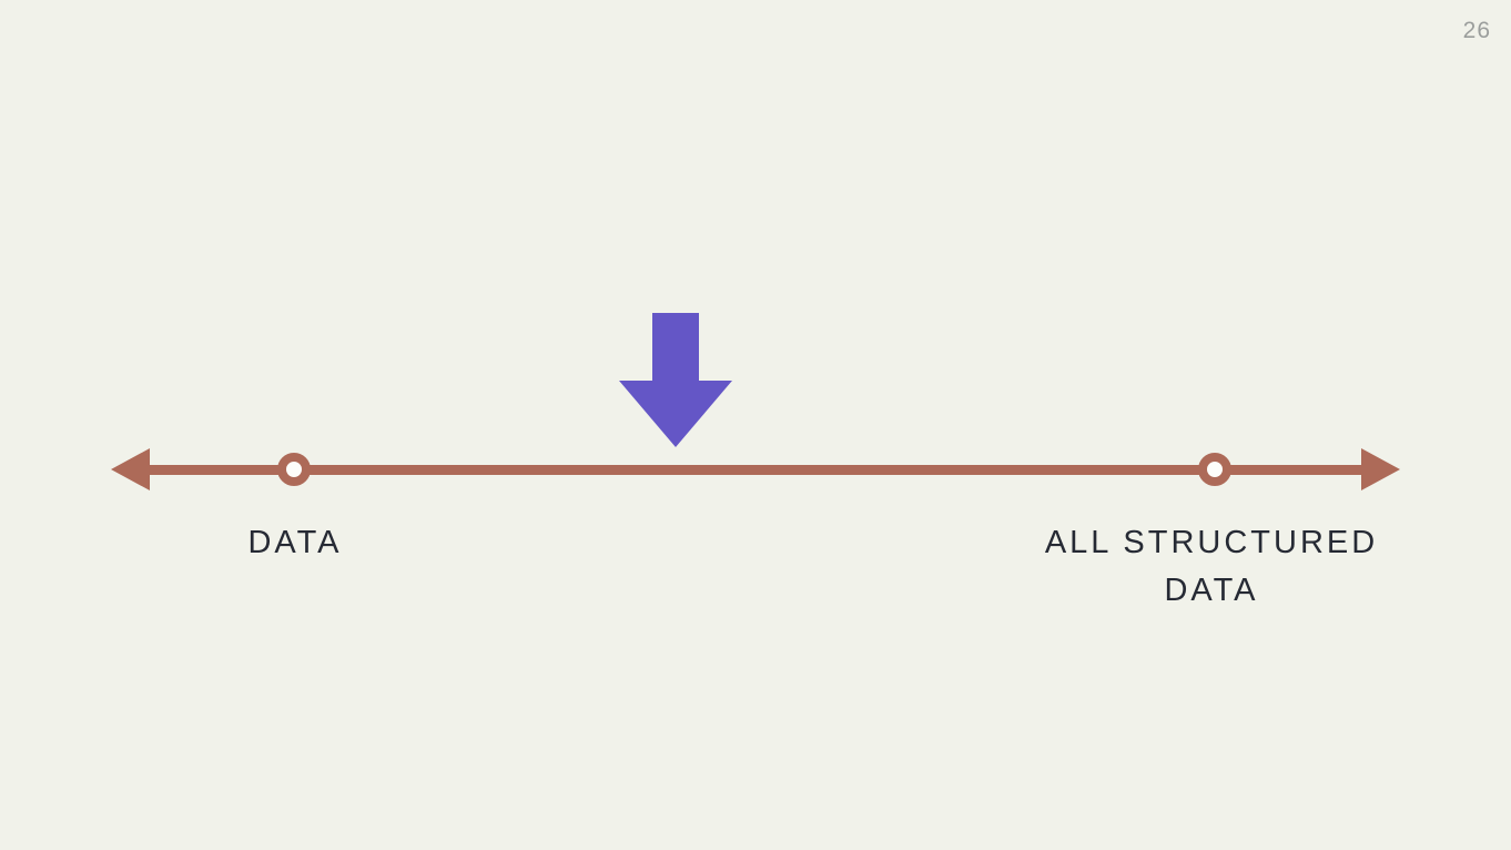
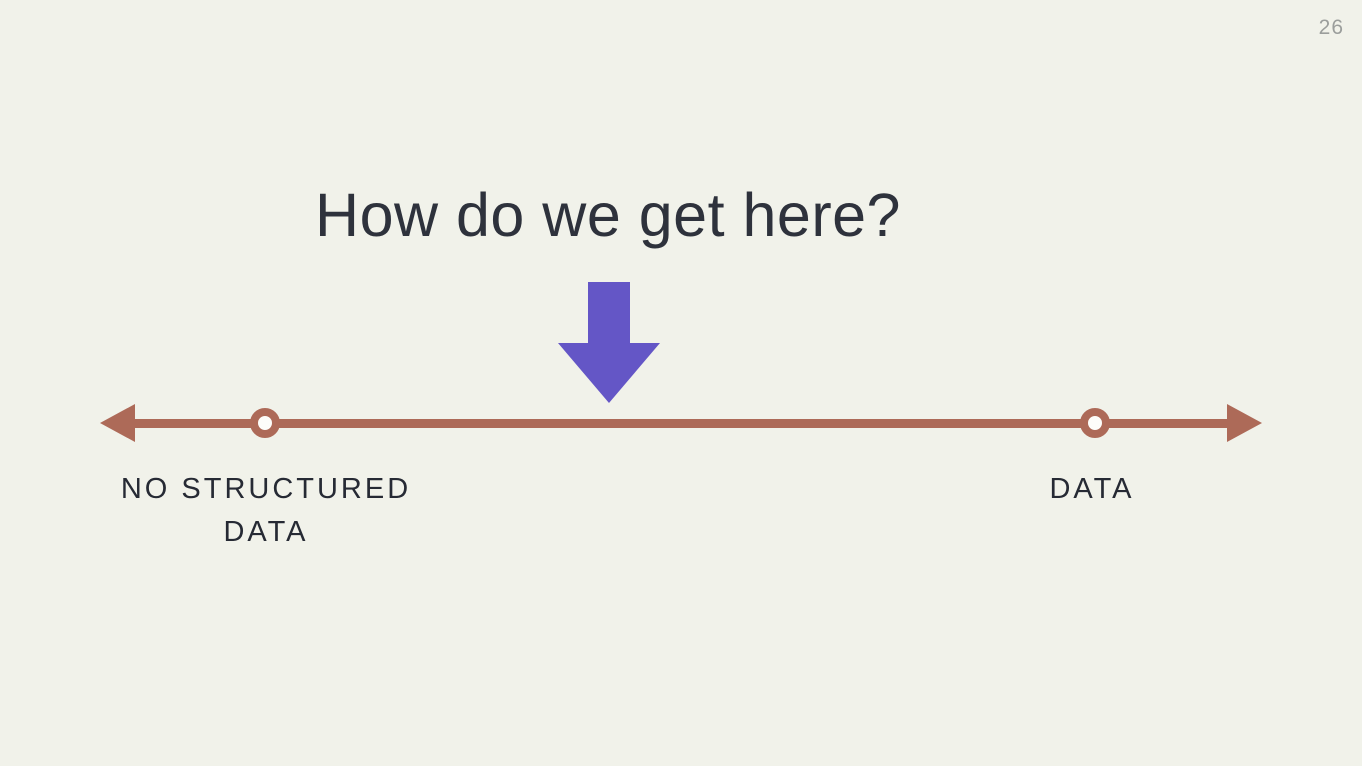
  26
+ How do we get here?
+ NO STRUCTURED
  DATA
- ALL STRUCTURED
  DATA
